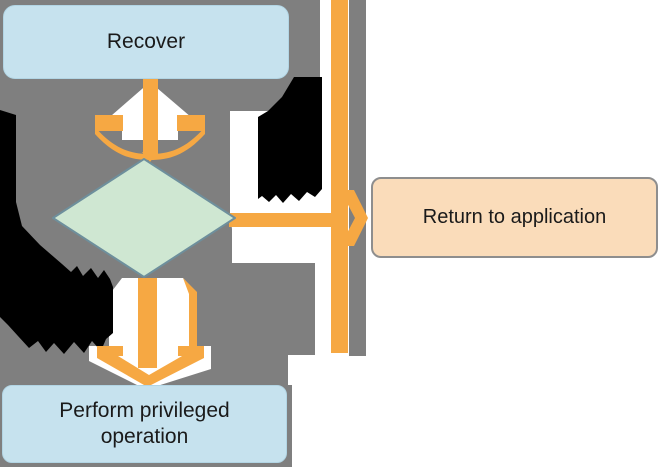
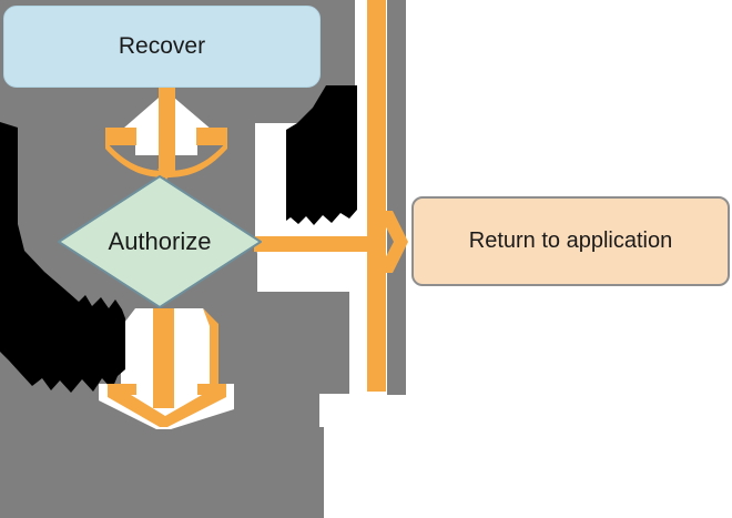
  Recover
+ Authorize
  Return to application
- Perform privileged
- operation
